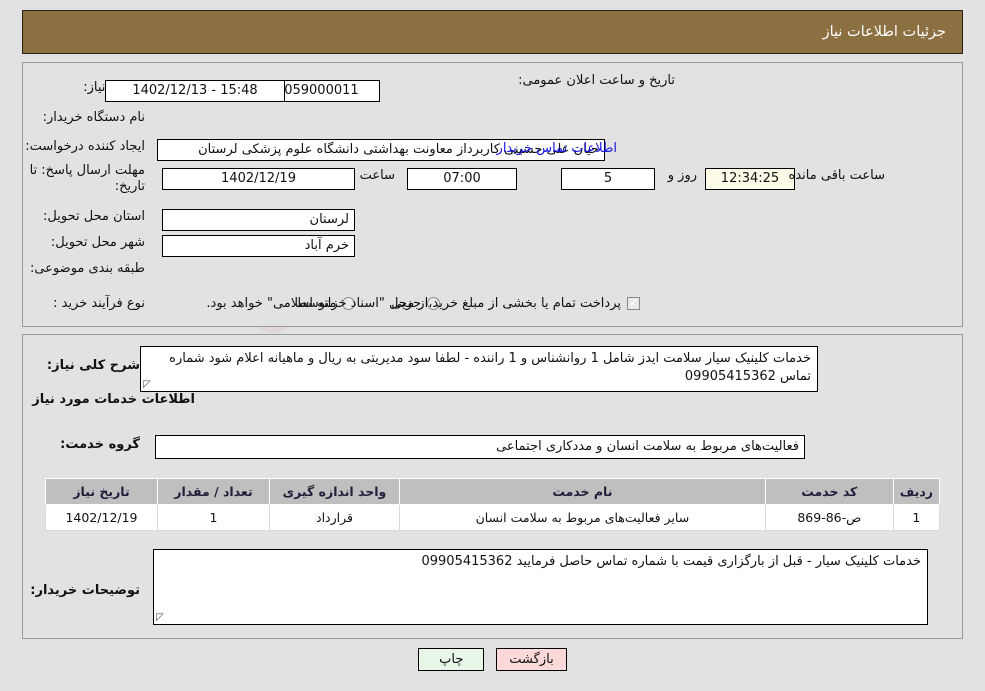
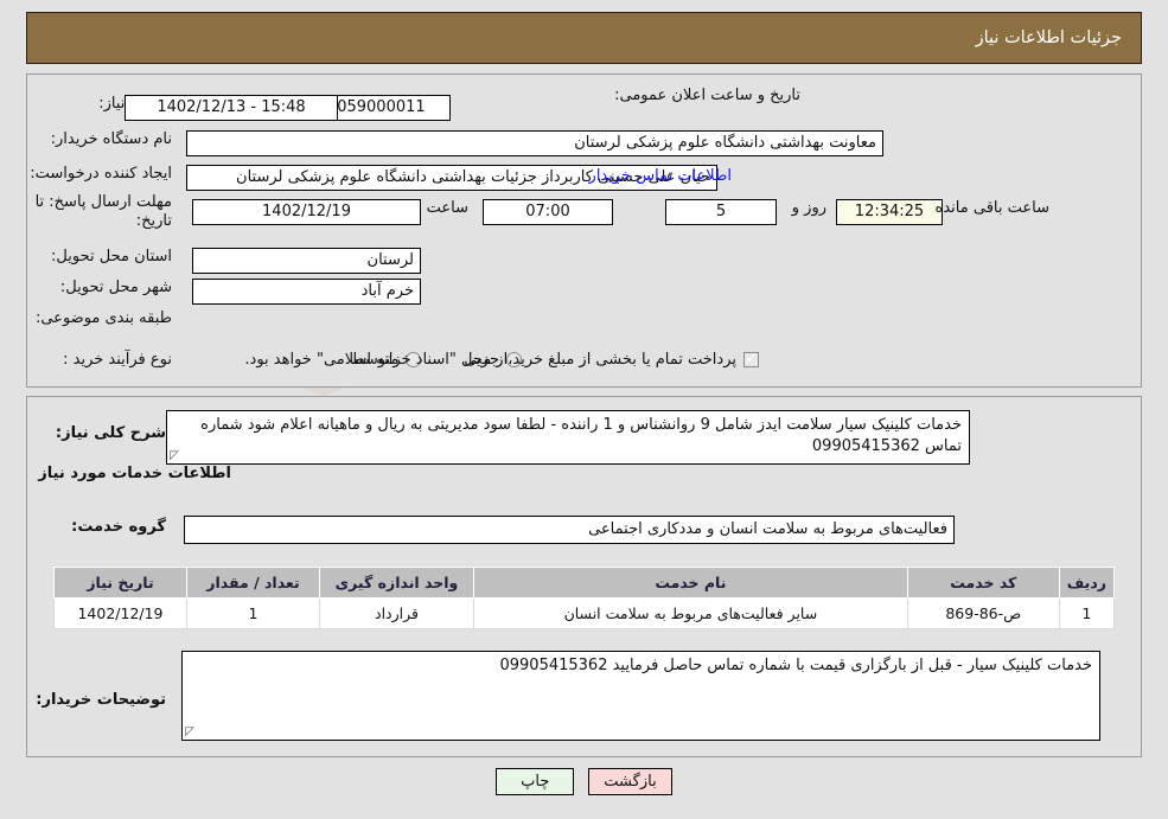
  جزئیات اطلاعات نیاز
  تاریخ و ساعت اعلان عمومی:
  1402/12/13 - 15:48
  نام دستگاه خریدار:
+ معاونت بهداشتی دانشگاه علوم پزشکی لرستان
  ایجاد کننده درخواست:
- حیان علی حسینی کاربرداز معاونت بهداشتی دانشگاه علوم پزشکی لرستان
+ حیان علی حسینی کاربرداز جزئیات بهداشتی دانشگاه علوم پزشکی لرستان
  اطلاعات تماس خریدار
  مهلت ارسال پاسخ: تا تاریخ:
  1402/12/19
  ساعت
  07:00
  5
  روز و
  12:34:25
  ساعت باقی مانده
  استان محل تحویل:
  لرستان
  شهر محل تحویل:
  خرم آباد
  طبقه بندی موضوعی:
  نوع فرآیند خرید :
  جزیی
  متوسط
  پرداخت تمام یا بخشی از مبلغ خرید،از محل "اسناد خزانه اسلامی" خواهد بود.
  شرح کلی نیاز:
- خدمات کلینیک سیار سلامت ایدز شامل 1 روانشناس و 1 راننده - لطفا سود مدیریتی به ریال و ماهیانه اعلام شود شماره تماس 09905415362
+ خدمات کلینیک سیار سلامت ایدز شامل 9 روانشناس و 1 راننده - لطفا سود مدیریتی به ریال و ماهیانه اعلام شود شماره تماس 09905415362
  اطلاعات خدمات مورد نیاز
  گروه خدمت:
  فعالیت‌های مربوط به سلامت انسان و مددکاری اجتماعی
  ردیف	کد خدمت	نام خدمت	واحد اندازه گیری	تعداد / مقدار	تاریخ نیاز
  1	ص-86-869	سایر فعالیت‌های مربوط به سلامت انسان	قرارداد	1	1402/12/19
  توضیحات خریدار:
  خدمات کلینیک سیار - قبل از بارگزاری قیمت با شماره تماس حاصل فرمایید 09905415362
  بازگشت
  چاپ
